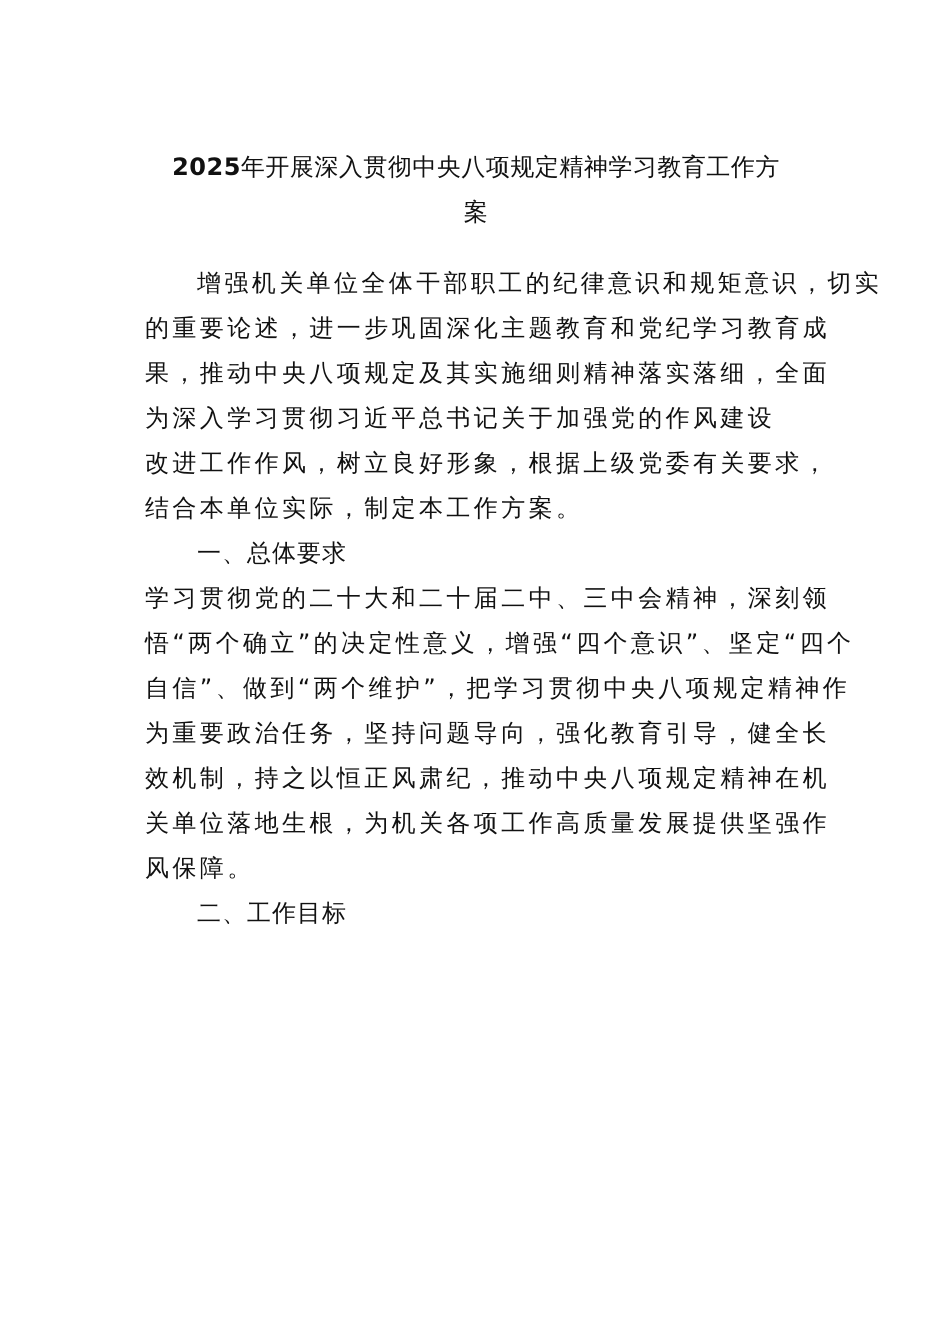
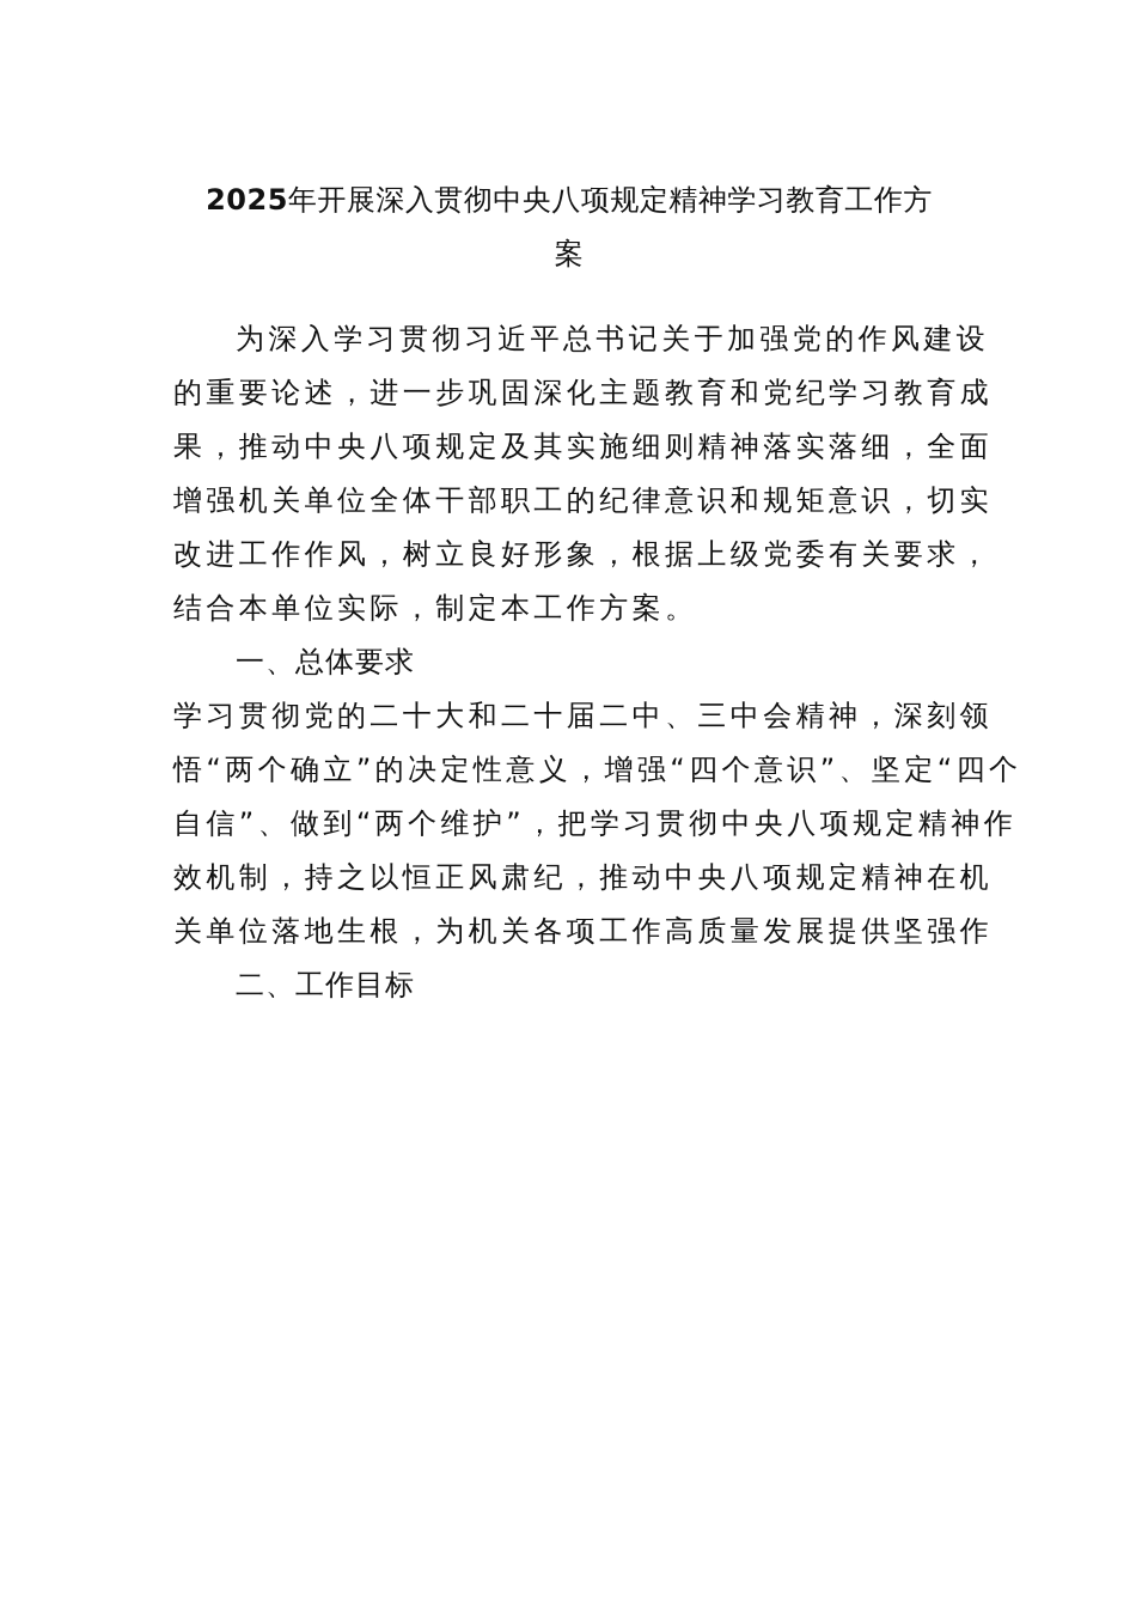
  2025年开展深入贯彻中央八项规定精神学习教育工作方
  案
- 增强机关单位全体干部职工的纪律意识和规矩意识，切实
+ 为深入学习贯彻习近平总书记关于加强党的作风建设
  的重要论述，进一步巩固深化主题教育和党纪学习教育成
  果，推动中央八项规定及其实施细则精神落实落细，全面
- 为深入学习贯彻习近平总书记关于加强党的作风建设
+ 增强机关单位全体干部职工的纪律意识和规矩意识，切实
  改进工作作风，树立良好形象，根据上级党委有关要求，
  结合本单位实际，制定本工作方案。
  一、总体要求
  学习贯彻党的二十大和二十届二中、三中会精神，深刻领
  悟“两个确立”的决定性意义，增强“四个意识”、坚定“四个
  自信”、做到“两个维护”，把学习贯彻中央八项规定精神作
- 为重要政治任务，坚持问题导向，强化教育引导，健全长
  效机制，持之以恒正风肃纪，推动中央八项规定精神在机
  关单位落地生根，为机关各项工作高质量发展提供坚强作
- 风保障。
  二、工作目标
